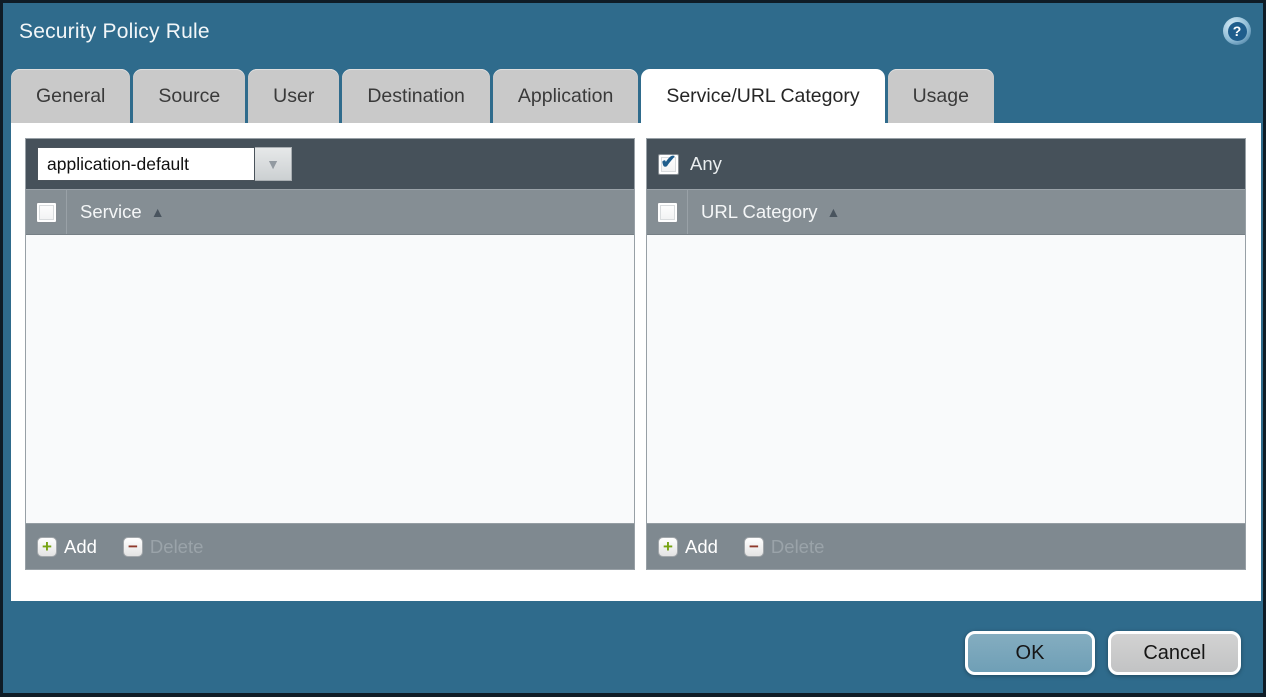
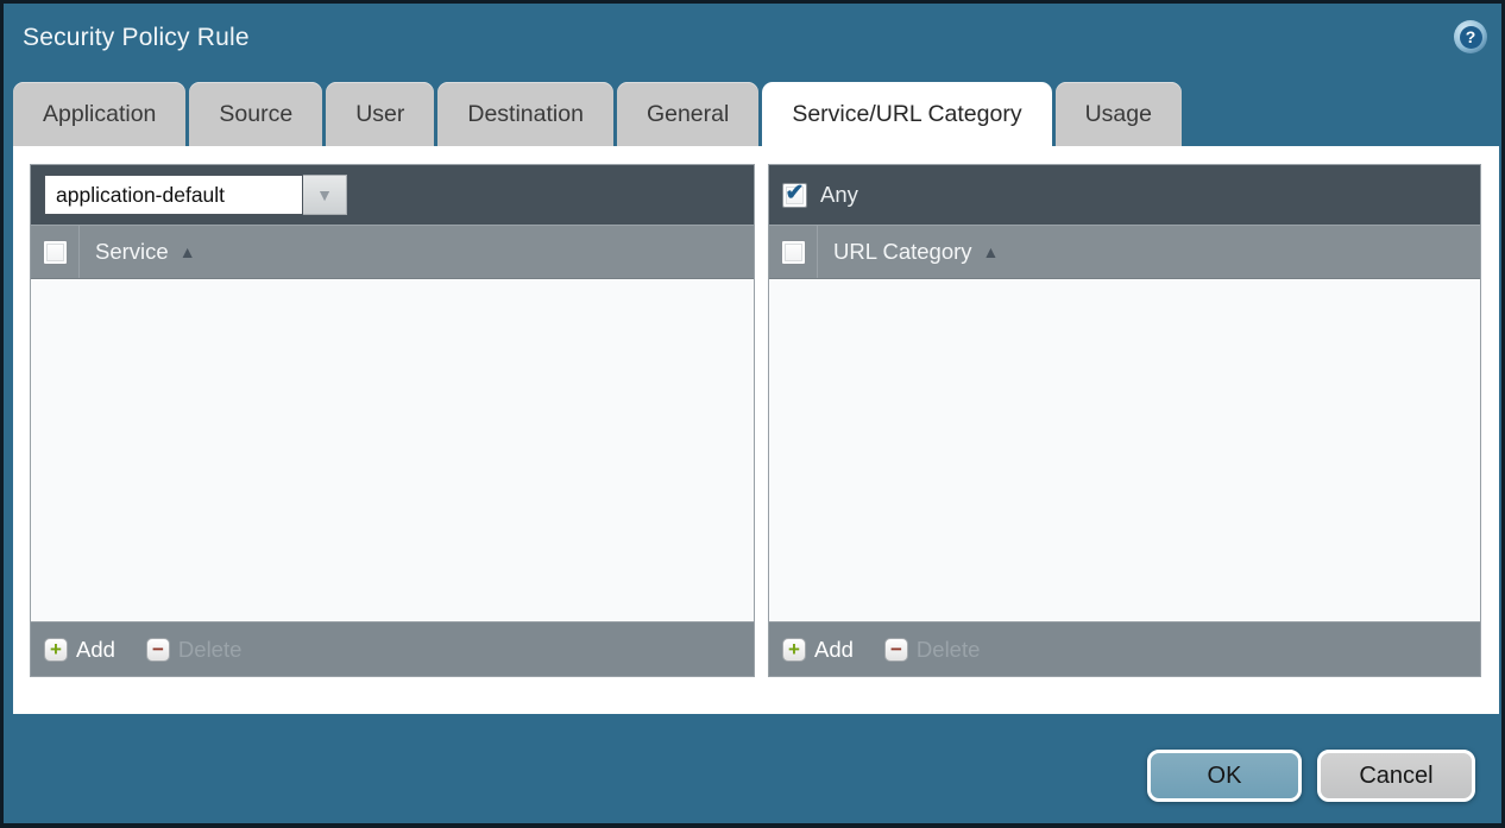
  Security Policy Rule
  ?
- General
+ Application
  Source
  User
  Destination
- Application
+ General
  Service/URL Category
  Usage
  application-default
  ▼
  Service
  ▲
  +
  Add
  −
  Delete
  ✔
  Any
  URL Category
  ▲
  +
  Add
  −
  Delete
  OK
  Cancel
